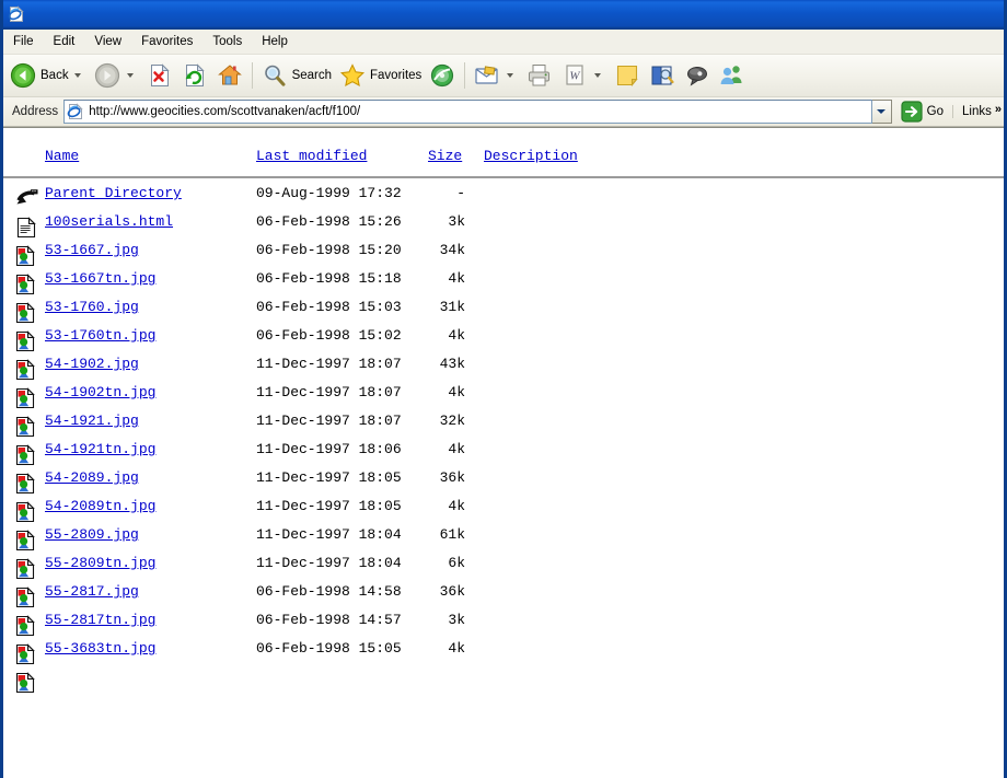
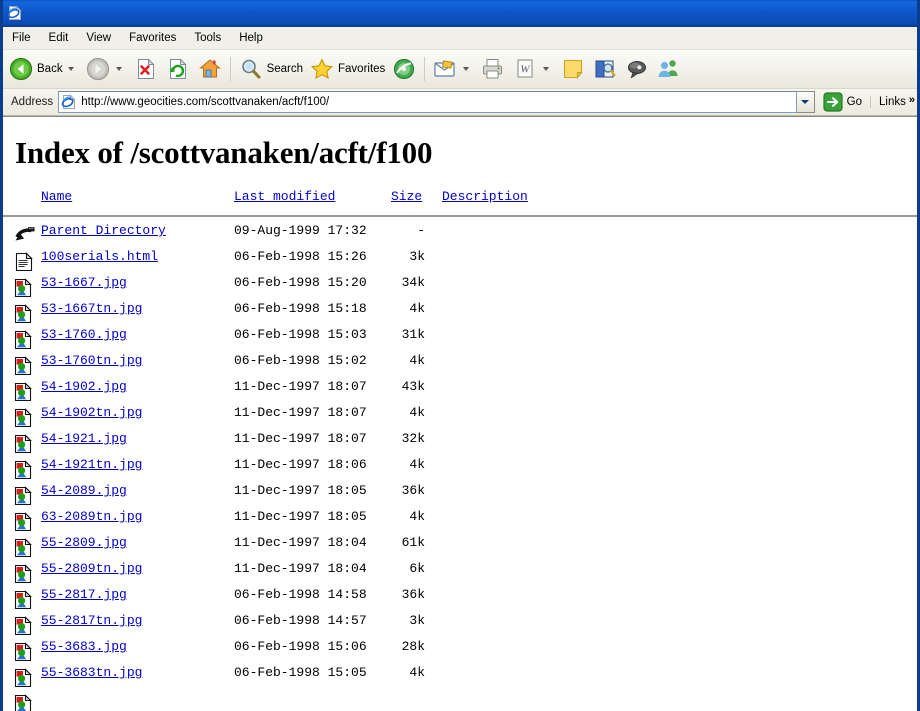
  File
  Edit
  View
  Favorites
  Tools
  Help
  Back
  Search
  Favorites
  W
  Address
  http://www.geocities.com/scottvanaken/acft/f100/
  Go
  Links
  »
+ Index of /scottvanaken/acft/f100
  Name
  Last modified
  Size
  Description
  Parent Directory
  09-Aug-1999 17:32
  -
  100serials.html
  06-Feb-1998 15:26
  3k
  53-1667.jpg
  06-Feb-1998 15:20
  34k
  53-1667tn.jpg
  06-Feb-1998 15:18
  4k
  53-1760.jpg
  06-Feb-1998 15:03
  31k
  53-1760tn.jpg
  06-Feb-1998 15:02
  4k
  54-1902.jpg
  11-Dec-1997 18:07
  43k
  54-1902tn.jpg
  11-Dec-1997 18:07
  4k
  54-1921.jpg
  11-Dec-1997 18:07
  32k
  54-1921tn.jpg
  11-Dec-1997 18:06
  4k
  54-2089.jpg
  11-Dec-1997 18:05
  36k
- 54-2089tn.jpg
+ 63-2089tn.jpg
  11-Dec-1997 18:05
  4k
  55-2809.jpg
  11-Dec-1997 18:04
  61k
  55-2809tn.jpg
  11-Dec-1997 18:04
  6k
  55-2817.jpg
  06-Feb-1998 14:58
  36k
  55-2817tn.jpg
  06-Feb-1998 14:57
  3k
+ 55-3683.jpg
+ 06-Feb-1998 15:06
+ 28k
  55-3683tn.jpg
  06-Feb-1998 15:05
  4k
